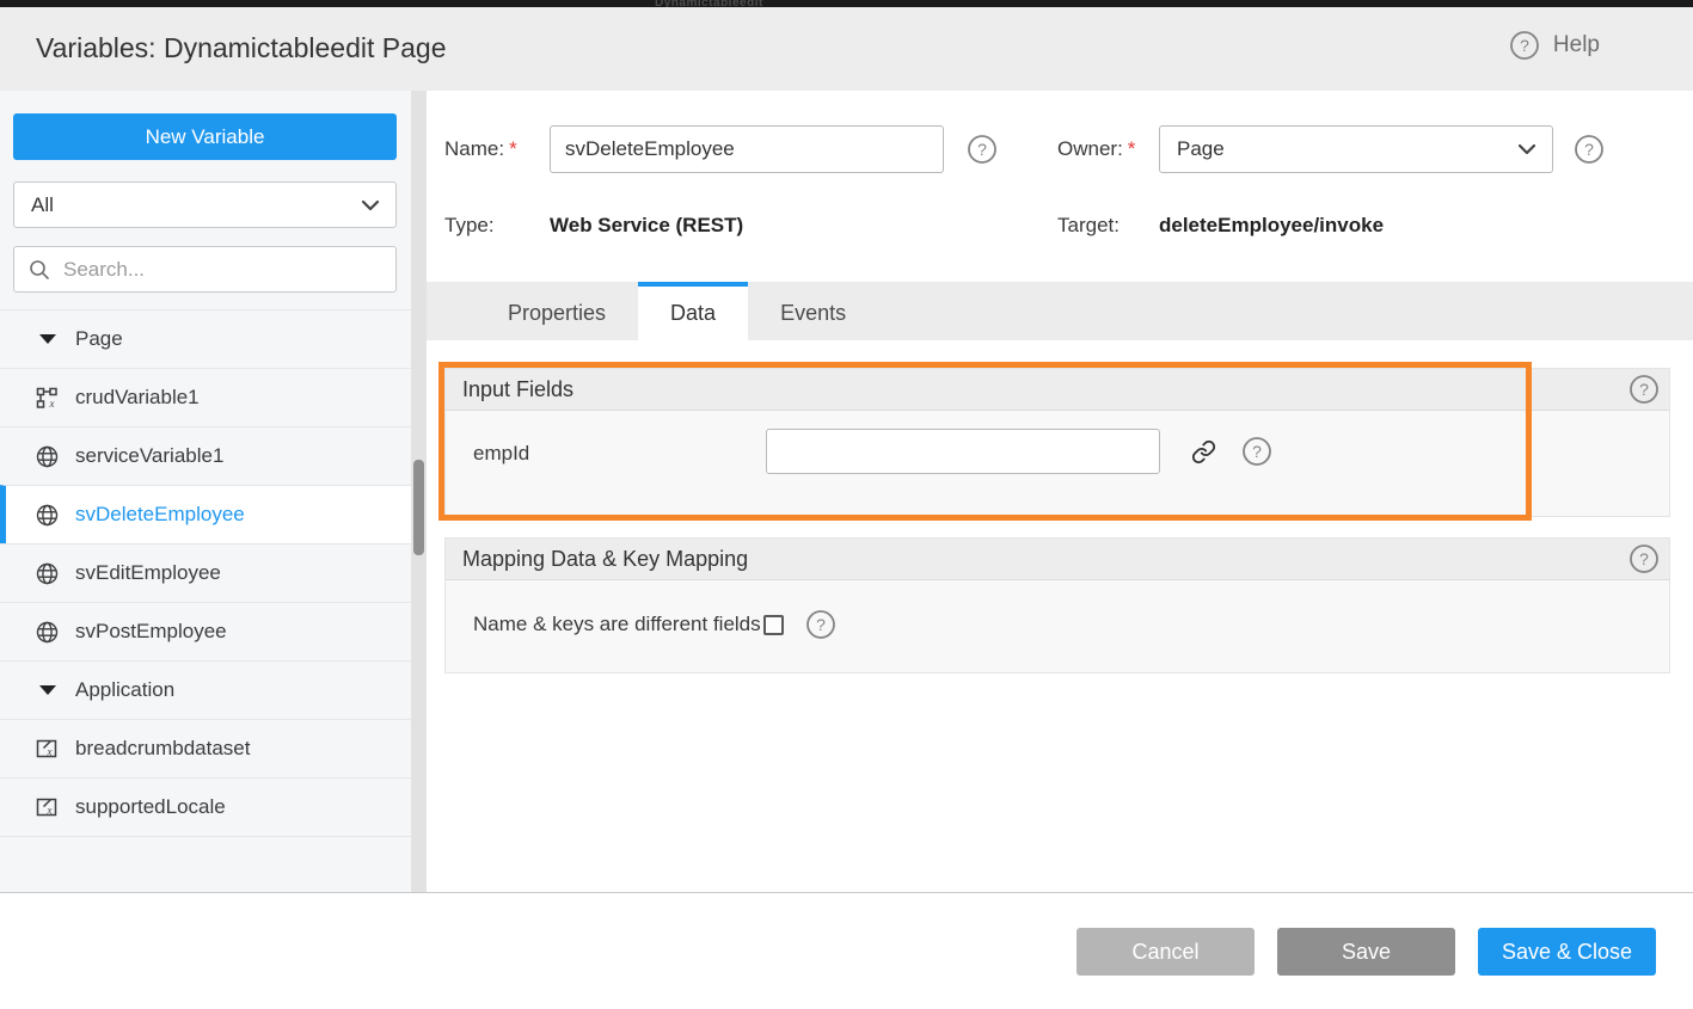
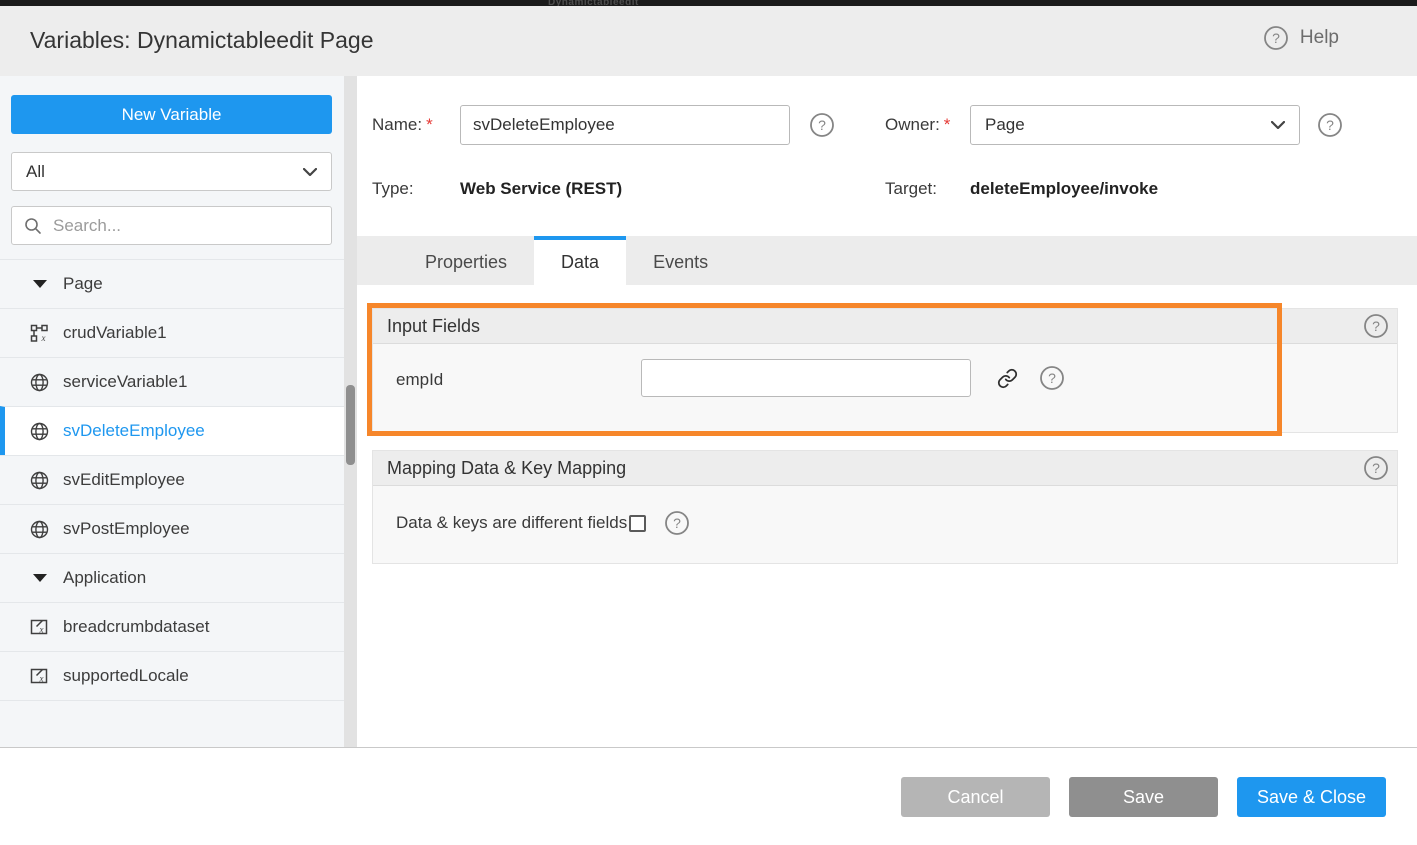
  Dynamictableedit
  Variables: Dynamictableedit Page
  Help
  New Variable
  All
  Search...
  Page
  crudVariable1
  serviceVariable1
  svDeleteEmployee
  svEditEmployee
  svPostEmployee
  Application
  breadcrumbdataset
  supportedLocale
  Name: *
  svDeleteEmployee
  Owner: *
  Page
  Type:
  Web Service (REST)
  Target:
  deleteEmployee/invoke
  Properties
  Data
  Events
  Input Fields
  empId
  Mapping Data & Key Mapping
- Name & keys are different fields
+ Data & keys are different fields
  Cancel
  Save
  Save & Close
